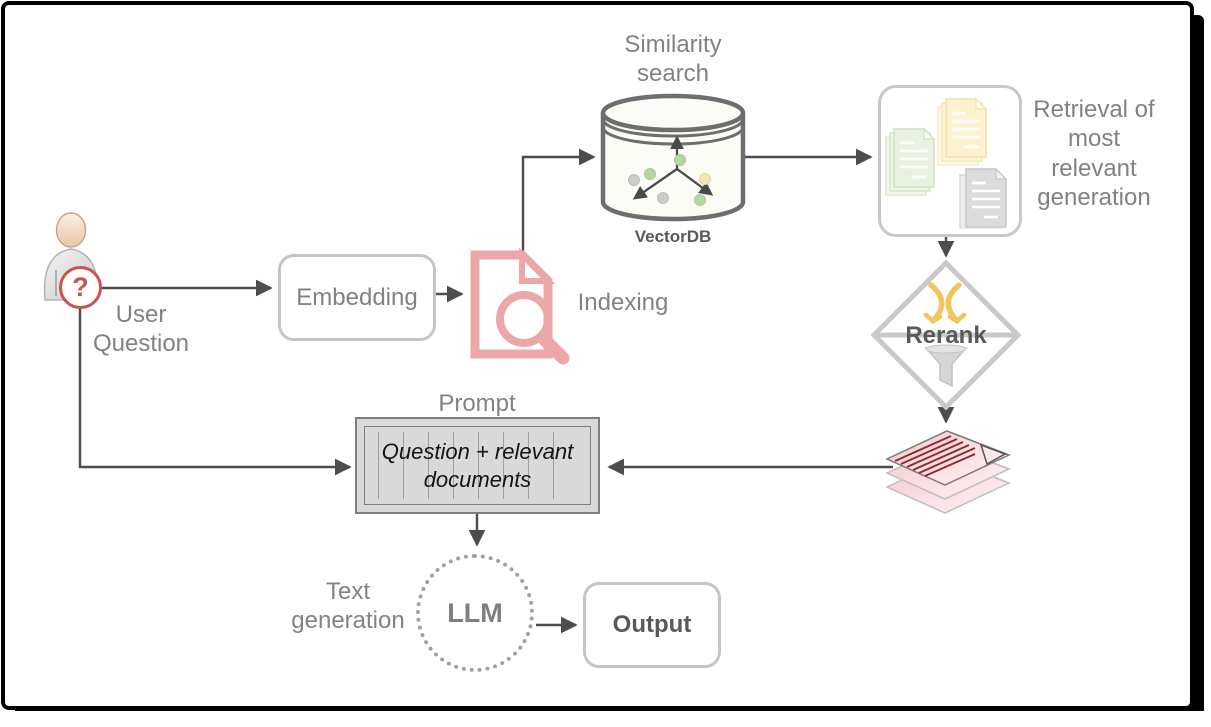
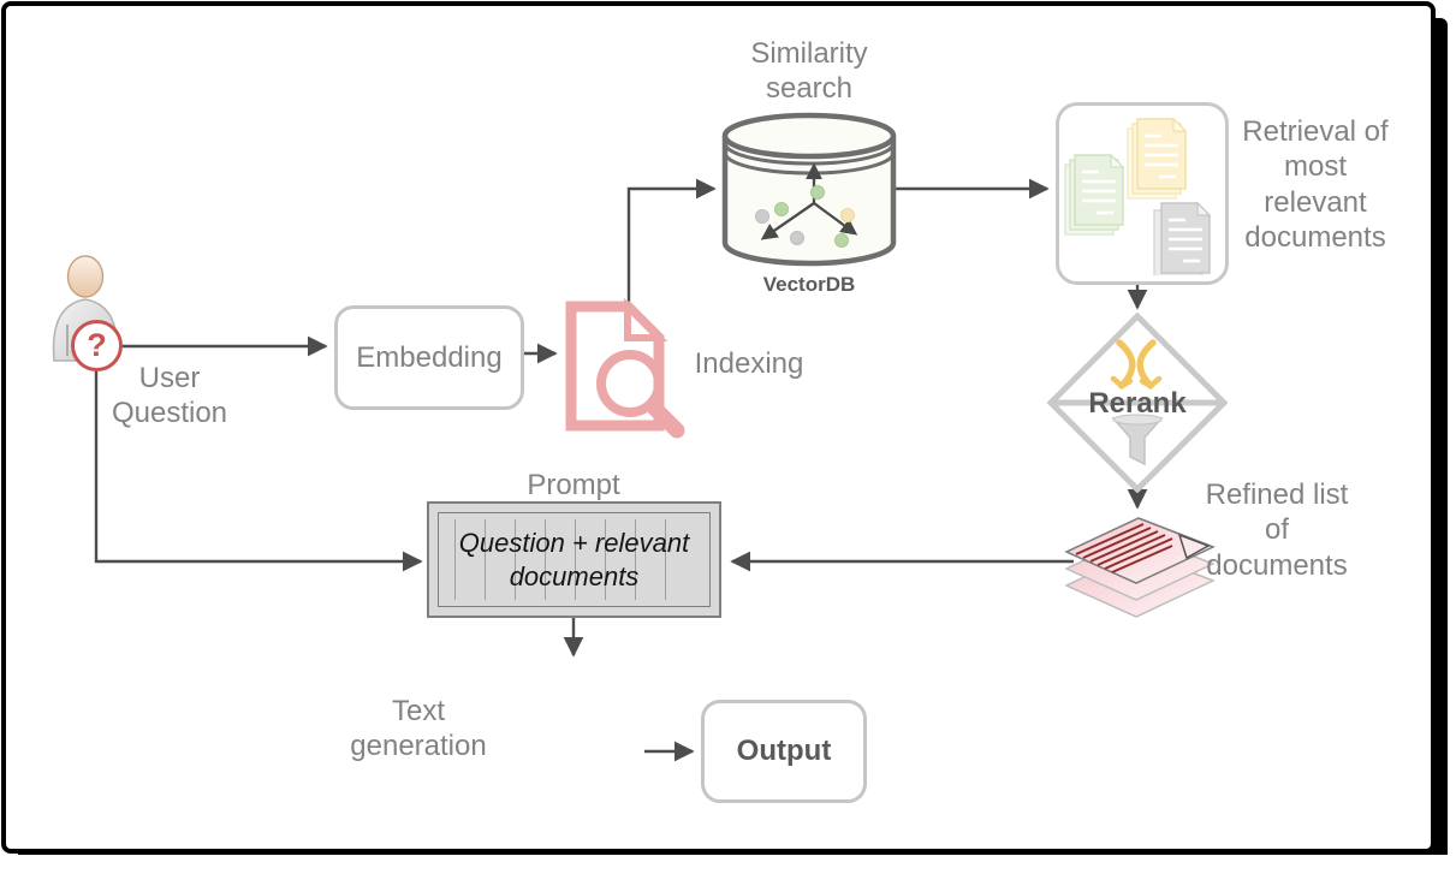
  ?
  User Question
  Embedding
  Indexing
  Similarity search
  VectorDB
- Retrieval of most relevant generation
+ Retrieval of most relevant documents
  Rerank
+ Refined list of documents
  Prompt
  Question + relevant documents
  Text generation
- LLM
  Output
